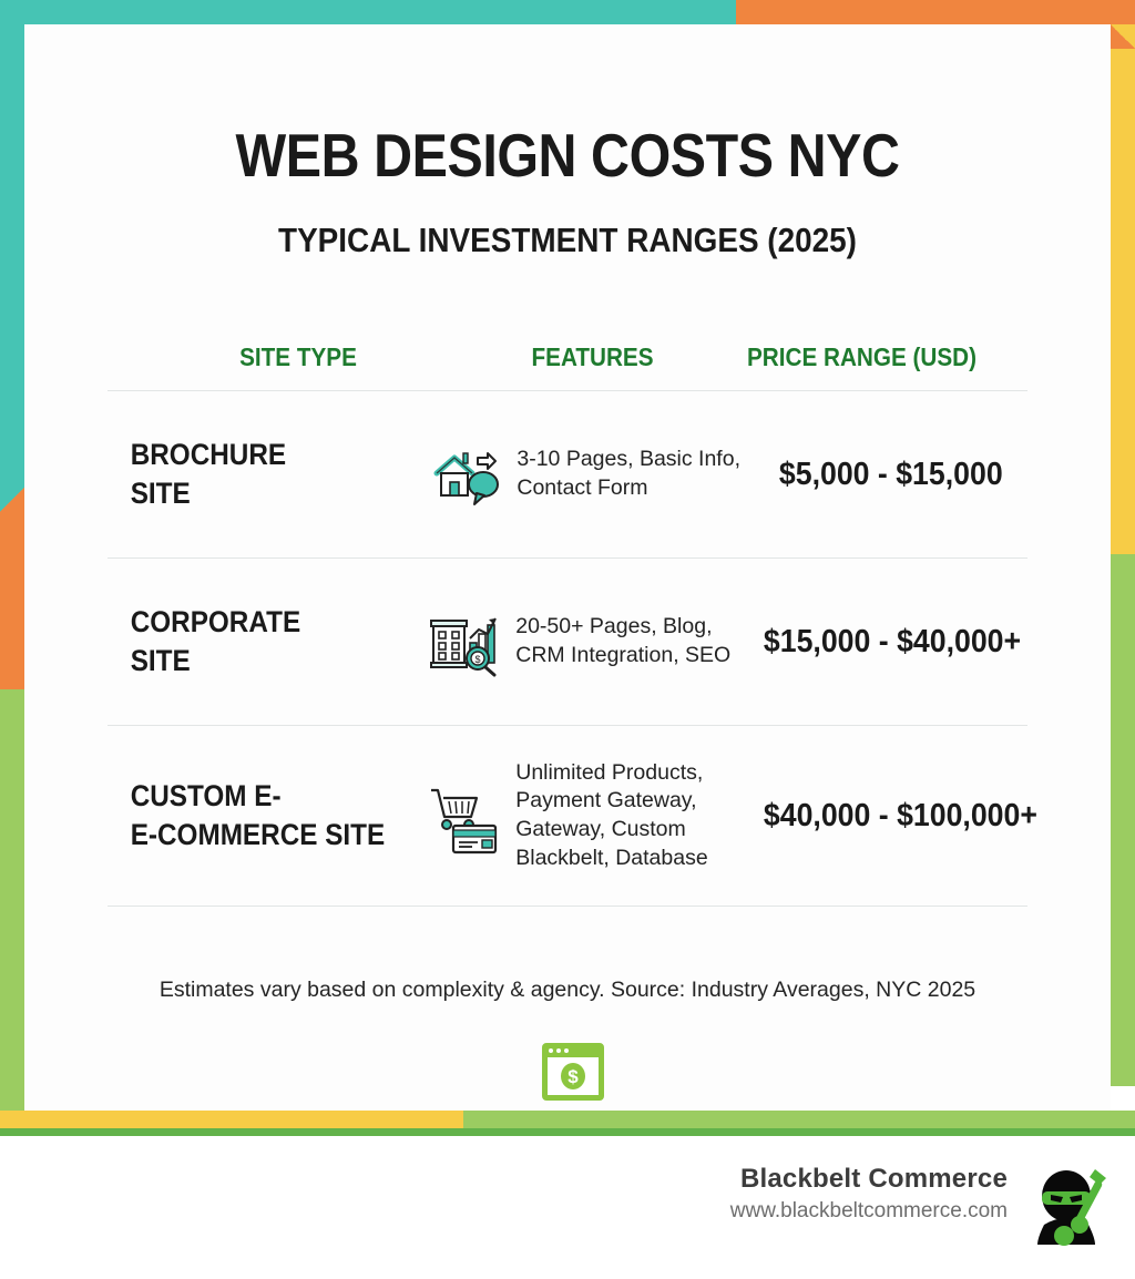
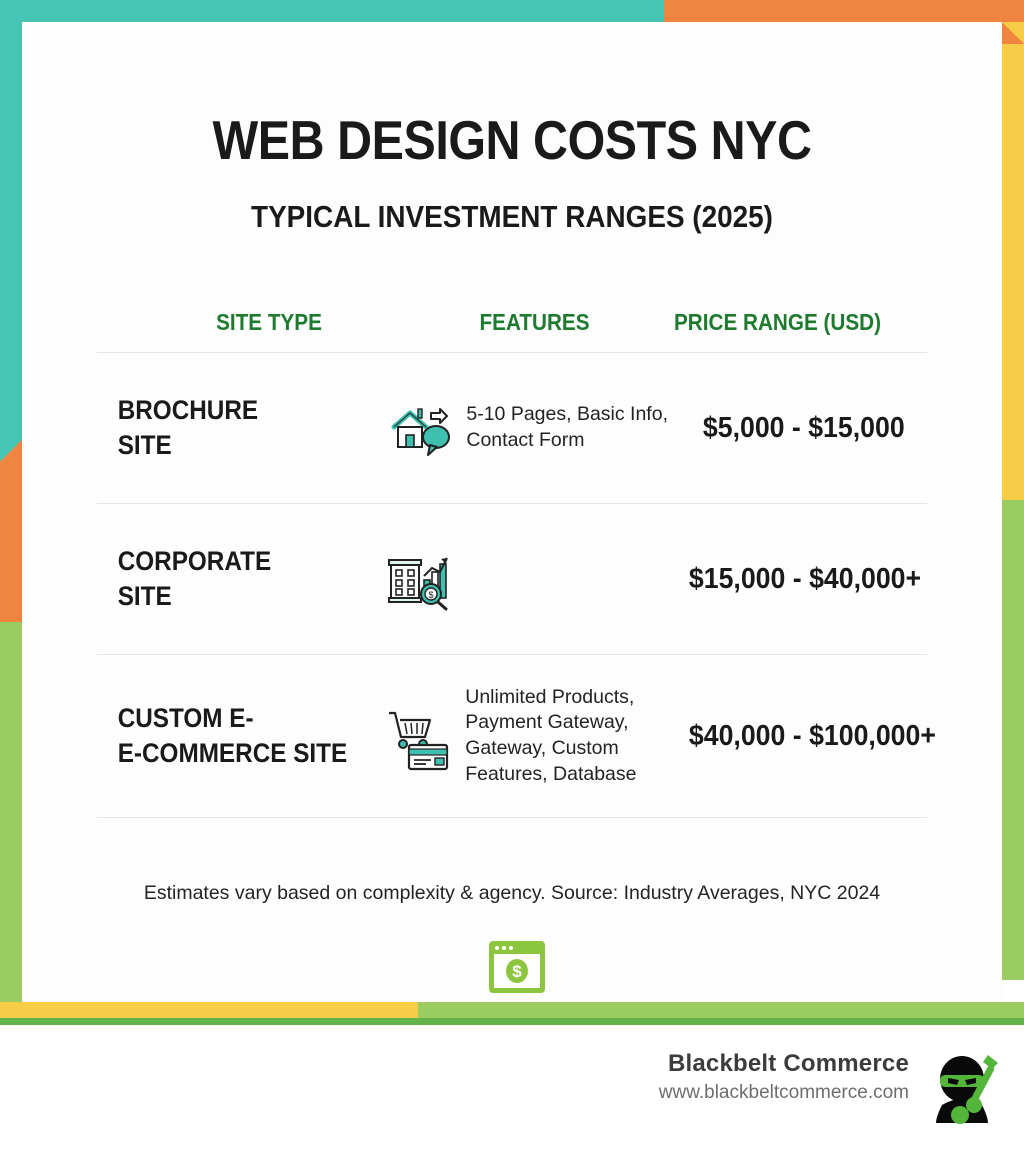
  WEB DESIGN COSTS NYC
  TYPICAL INVESTMENT RANGES (2025)
  SITE TYPE
  FEATURES
  PRICE RANGE (USD)
  BROCHURE
  SITE
- 3-10 Pages, Basic Info, Contact Form
+ 5-10 Pages, Basic Info, Contact Form
  $5,000 - $15,000
  CORPORATE
  SITE
  $
- 20-50+ Pages, Blog, CRM Integration, SEO
  $15,000 - $40,000+
  CUSTOM E-
  E-COMMERCE SITE
- Unlimited Products, Payment Gateway, Gateway, Custom Blackbelt, Database
+ Unlimited Products, Payment Gateway, Gateway, Custom Features, Database
  $40,000 - $100,000+
- Estimates vary based on complexity & agency. Source: Industry Averages, NYC 2025
+ Estimates vary based on complexity & agency. Source: Industry Averages, NYC 2024
  $
  Blackbelt Commerce
  www.blackbeltcommerce.com
